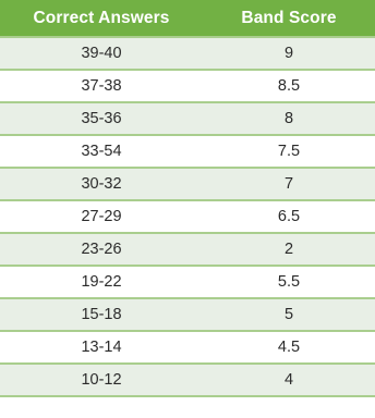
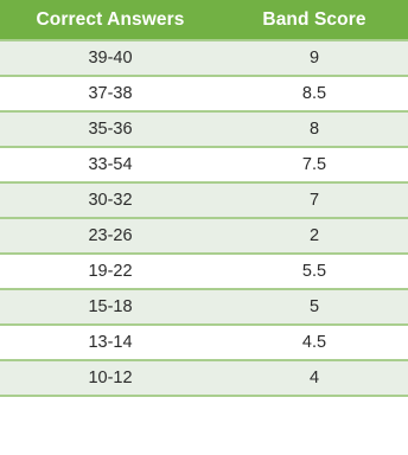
  Correct Answers	Band Score
  39-40	9
  37-38	8.5
  35-36	8
  33-54	7.5
  30-32	7
- 27-29	6.5
  23-26	2
  19-22	5.5
  15-18	5
  13-14	4.5
  10-12	4
